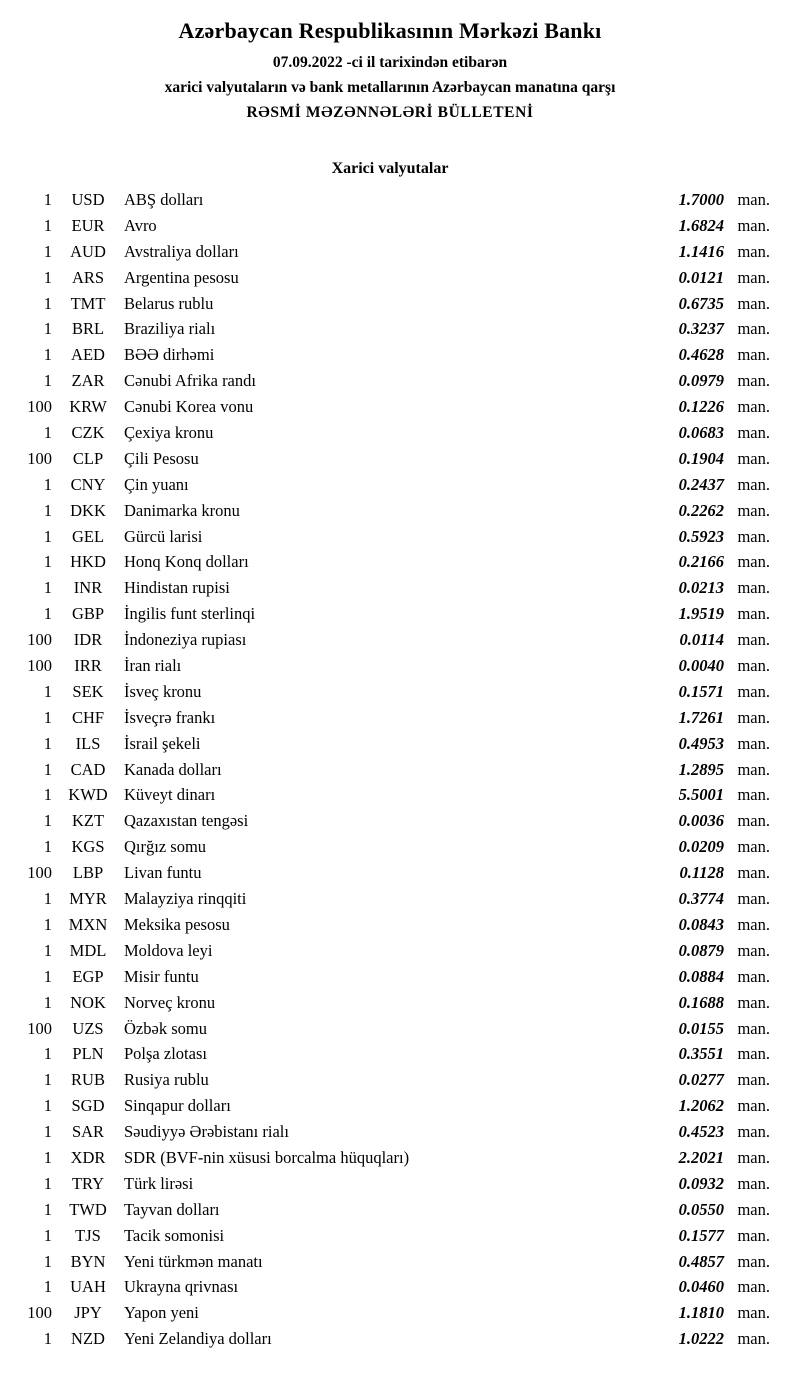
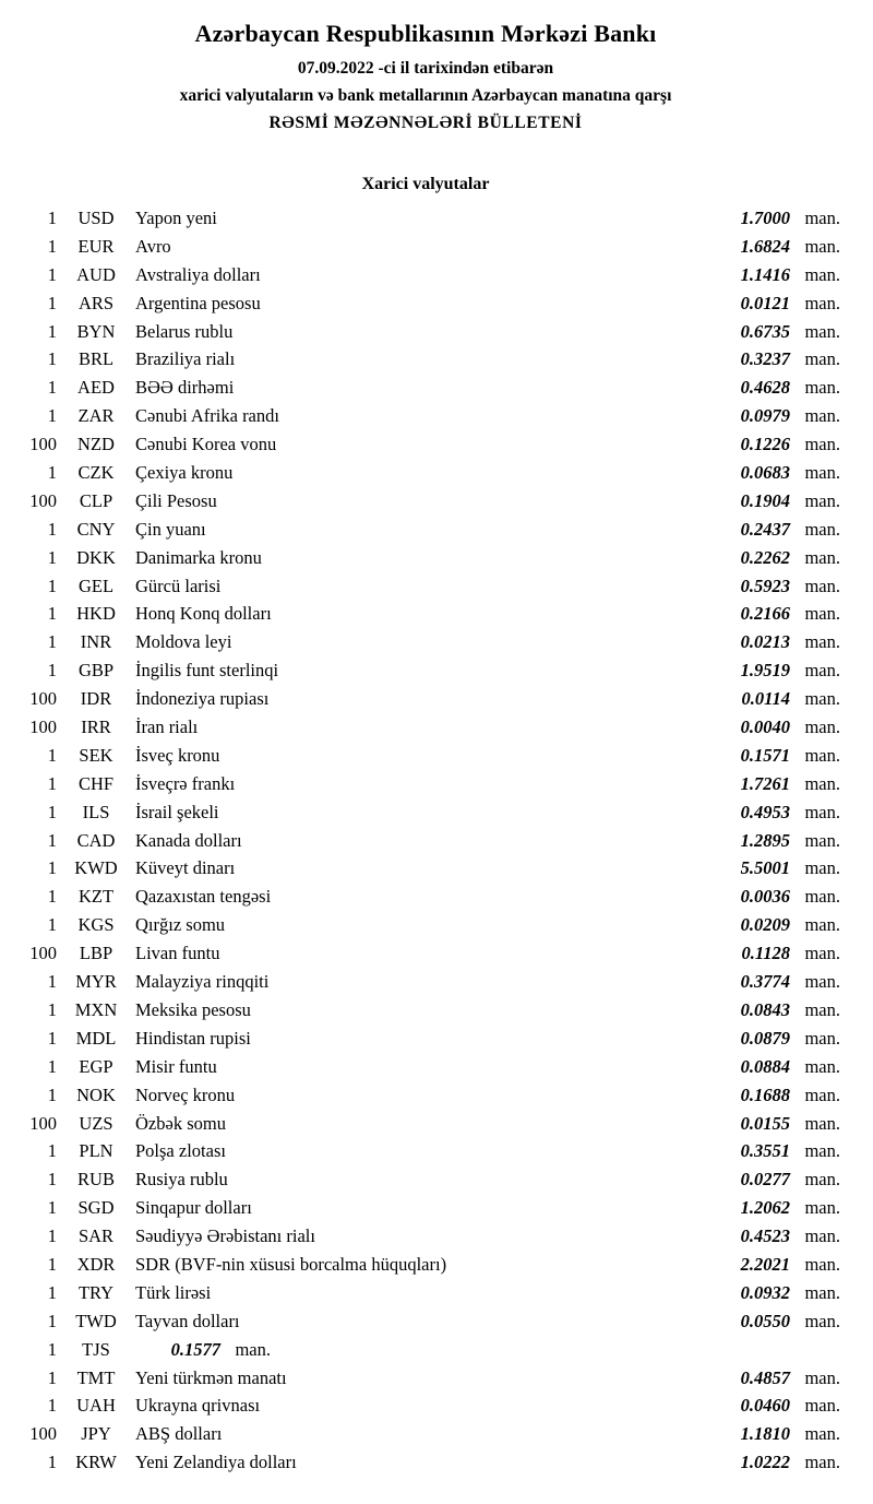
  Azərbaycan Respublikasının Mərkəzi Bankı
  07.09.2022 -ci il tarixindən etibarən
  xarici valyutaların və bank metallarının Azərbaycan manatına qarşı
  RƏSMİ MƏZƏNNƏLƏRİ BÜLLETENİ
  Xarici valyutalar
  1
  USD
- ABŞ dolları
+ Yapon yeni
  1.7000
  man.
  1
  EUR
  Avro
  1.6824
  man.
  1
  AUD
  Avstraliya dolları
  1.1416
  man.
  1
  ARS
  Argentina pesosu
  0.0121
  man.
  1
- TMT
+ BYN
  Belarus rublu
  0.6735
  man.
  1
  BRL
  Braziliya rialı
  0.3237
  man.
  1
  AED
  BƏƏ dirhəmi
  0.4628
  man.
  1
  ZAR
  Cənubi Afrika randı
  0.0979
  man.
  100
- KRW
+ NZD
  Cənubi Korea vonu
  0.1226
  man.
  1
  CZK
  Çexiya kronu
  0.0683
  man.
  100
  CLP
  Çili Pesosu
  0.1904
  man.
  1
  CNY
  Çin yuanı
  0.2437
  man.
  1
  DKK
  Danimarka kronu
  0.2262
  man.
  1
  GEL
  Gürcü larisi
  0.5923
  man.
  1
  HKD
  Honq Konq dolları
  0.2166
  man.
  1
  INR
- Hindistan rupisi
+ Moldova leyi
  0.0213
  man.
  1
  GBP
  İngilis funt sterlinqi
  1.9519
  man.
  100
  IDR
  İndoneziya rupiası
  0.0114
  man.
  100
  IRR
  İran rialı
  0.0040
  man.
  1
  SEK
  İsveç kronu
  0.1571
  man.
  1
  CHF
  İsveçrə frankı
  1.7261
  man.
  1
  ILS
  İsrail şekeli
  0.4953
  man.
  1
  CAD
  Kanada dolları
  1.2895
  man.
  1
  KWD
  Küveyt dinarı
  5.5001
  man.
  1
  KZT
  Qazaxıstan tengəsi
  0.0036
  man.
  1
  KGS
  Qırğız somu
  0.0209
  man.
  100
  LBP
  Livan funtu
  0.1128
  man.
  1
  MYR
  Malayziya rinqqiti
  0.3774
  man.
  1
  MXN
  Meksika pesosu
  0.0843
  man.
  1
  MDL
- Moldova leyi
+ Hindistan rupisi
  0.0879
  man.
  1
  EGP
  Misir funtu
  0.0884
  man.
  1
  NOK
  Norveç kronu
  0.1688
  man.
  100
  UZS
  Özbək somu
  0.0155
  man.
  1
  PLN
  Polşa zlotası
  0.3551
  man.
  1
  RUB
  Rusiya rublu
  0.0277
  man.
  1
  SGD
  Sinqapur dolları
  1.2062
  man.
  1
  SAR
  Səudiyyə Ərəbistanı rialı
  0.4523
  man.
  1
  XDR
  SDR (BVF-nin xüsusi borcalma hüquqları)
  2.2021
  man.
  1
  TRY
  Türk lirəsi
  0.0932
  man.
  1
  TWD
  Tayvan dolları
  0.0550
  man.
  1
  TJS
- Tacik somonisi
  0.1577
  man.
  1
- BYN
+ TMT
  Yeni türkmən manatı
  0.4857
  man.
  1
  UAH
  Ukrayna qrivnası
  0.0460
  man.
  100
  JPY
- Yapon yeni
+ ABŞ dolları
  1.1810
  man.
  1
- NZD
+ KRW
  Yeni Zelandiya dolları
  1.0222
  man.
